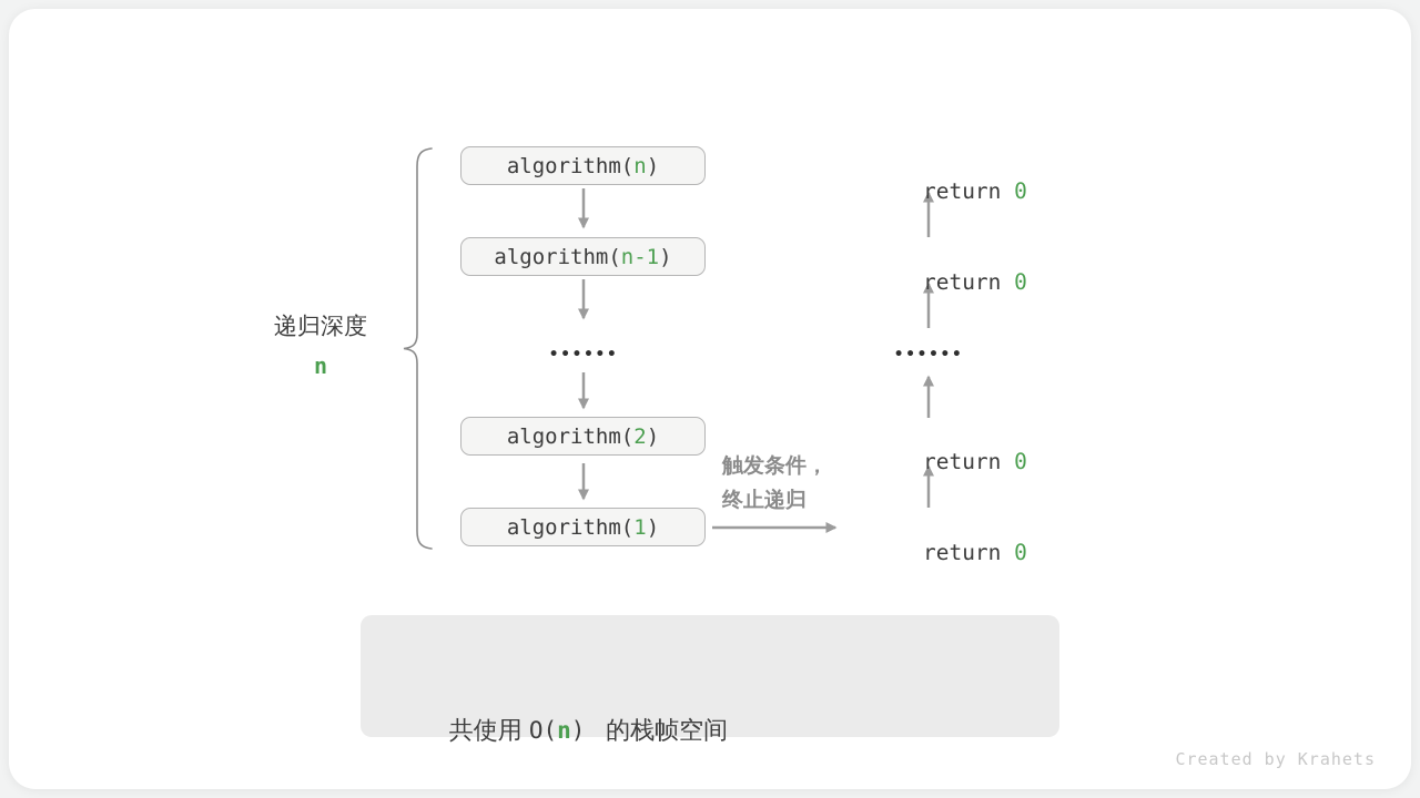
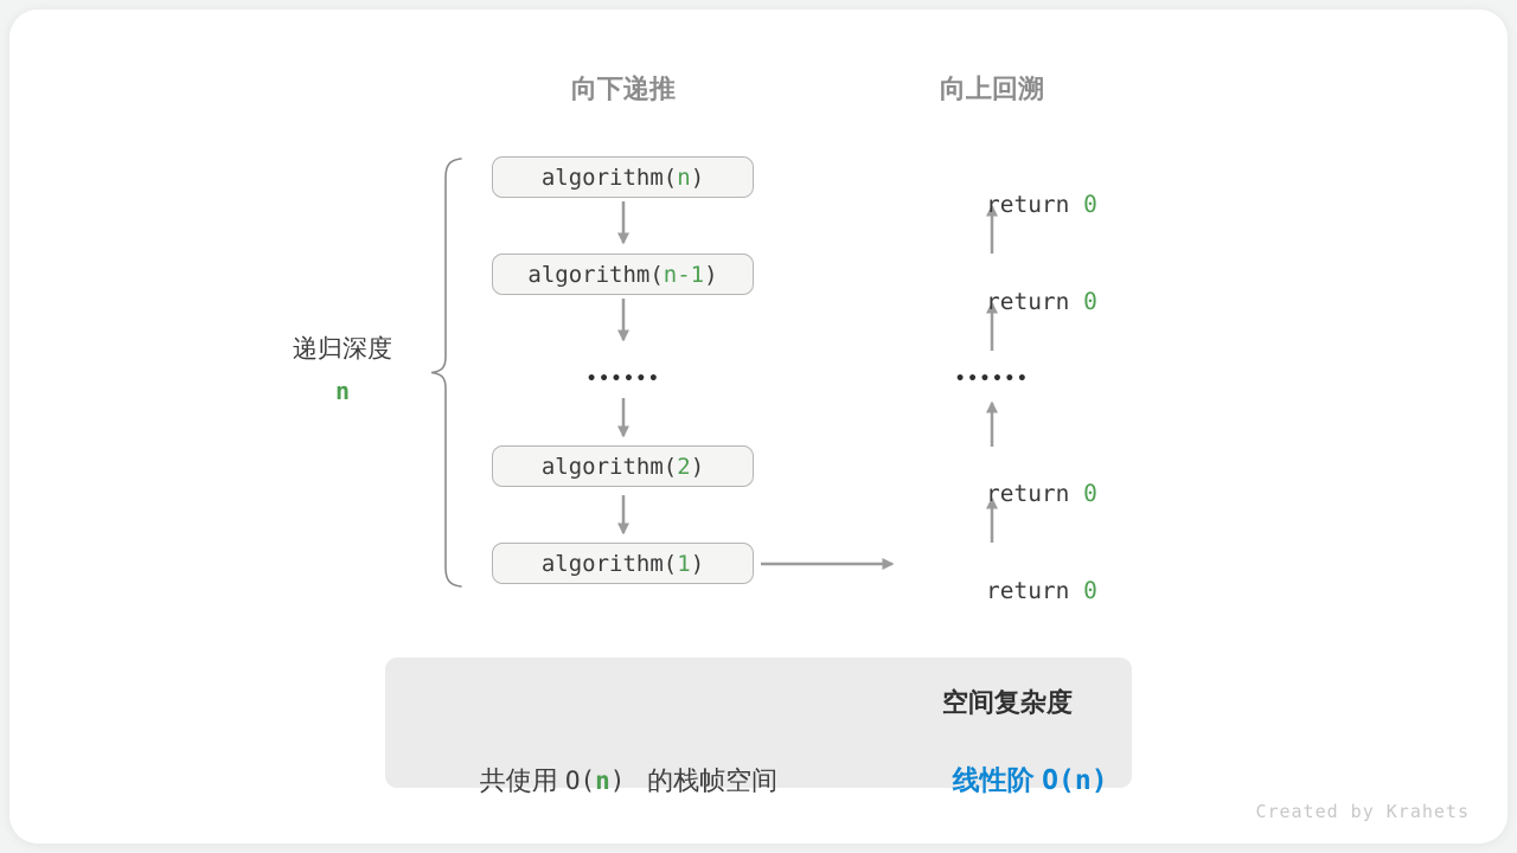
+ 向下递推
+ 向上回溯
  递归深度
  n
  algorithm(
  n
  )
  algorithm(
  n-1
  )
  ••••••
  algorithm(
  2
  )
  algorithm(
  1
  )
- 触发条件，
- 终止递归
  return 0
  return 0
  ••••••
  return 0
  return 0
  共使用 O(n) 的栈帧空间
+ 空间复杂度
+ 线性阶 O(n)
  Created by Krahets
